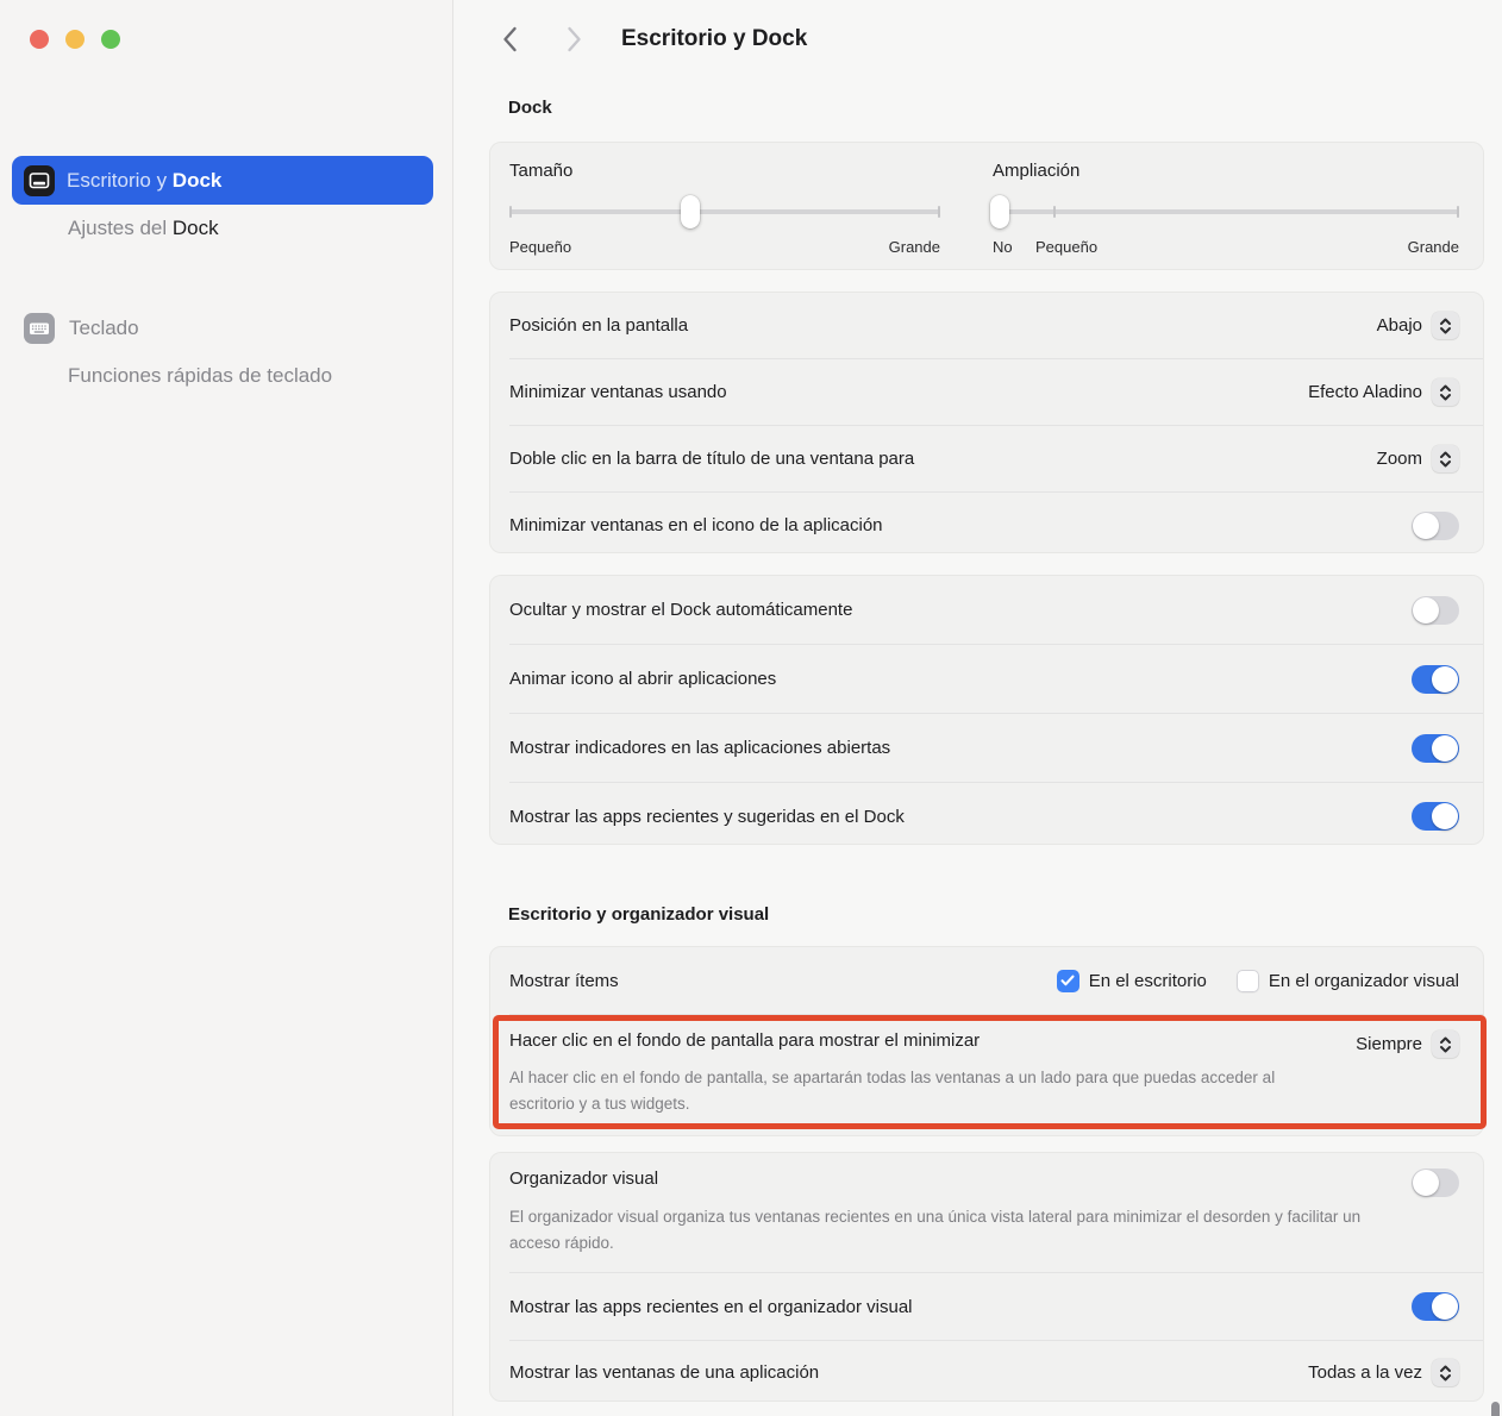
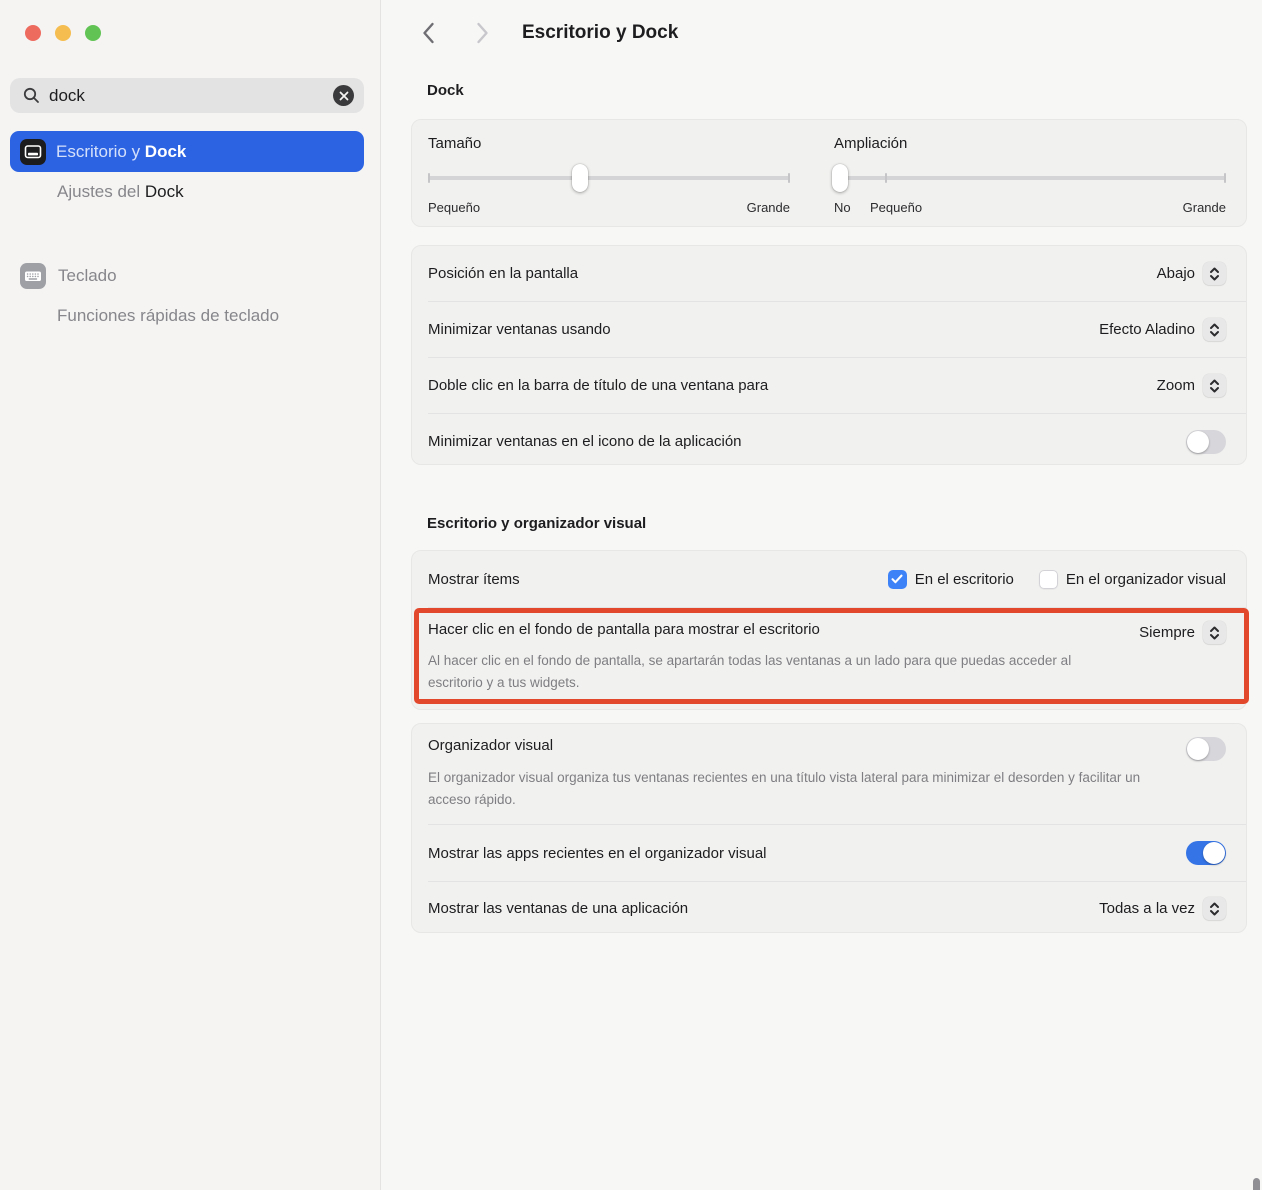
+ dock
  Escritorio y Dock
  Ajustes del Dock
  Teclado
  Funciones rápidas de teclado
  Escritorio y Dock
  Dock
  Tamaño
  Pequeño
  Grande
  Ampliación
  No
  Pequeño
  Grande
  Posición en la pantalla
  Abajo
  Minimizar ventanas usando
  Efecto Aladino
  Doble clic en la barra de título de una ventana para
  Zoom
  Minimizar ventanas en el icono de la aplicación
- Ocultar y mostrar el Dock automáticamente
- Animar icono al abrir aplicaciones
- Mostrar indicadores en las aplicaciones abiertas
- Mostrar las apps recientes y sugeridas en el Dock
  Escritorio y organizador visual
  Mostrar ítems
  En el escritorio
  En el organizador visual
- Hacer clic en el fondo de pantalla para mostrar el minimizar
+ Hacer clic en el fondo de pantalla para mostrar el escritorio
  Siempre
  Al hacer clic en el fondo de pantalla, se apartarán todas las ventanas a un lado para que puedas acceder al escritorio y a tus widgets.
  Organizador visual
- El organizador visual organiza tus ventanas recientes en una única vista lateral para minimizar el desorden y facilitar un acceso rápido.
+ El organizador visual organiza tus ventanas recientes en una título vista lateral para minimizar el desorden y facilitar un acceso rápido.
  Mostrar las apps recientes en el organizador visual
  Mostrar las ventanas de una aplicación
  Todas a la vez
